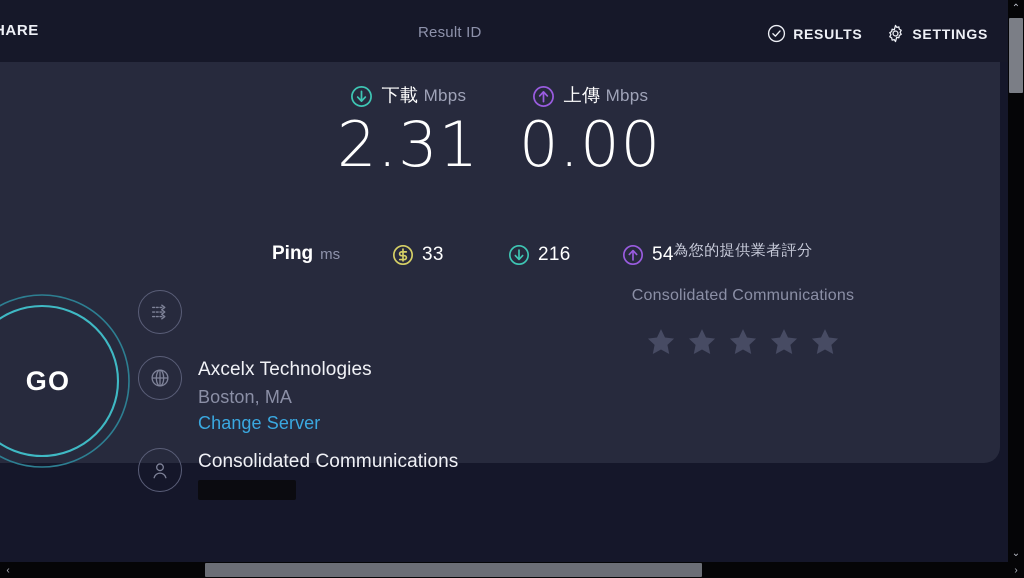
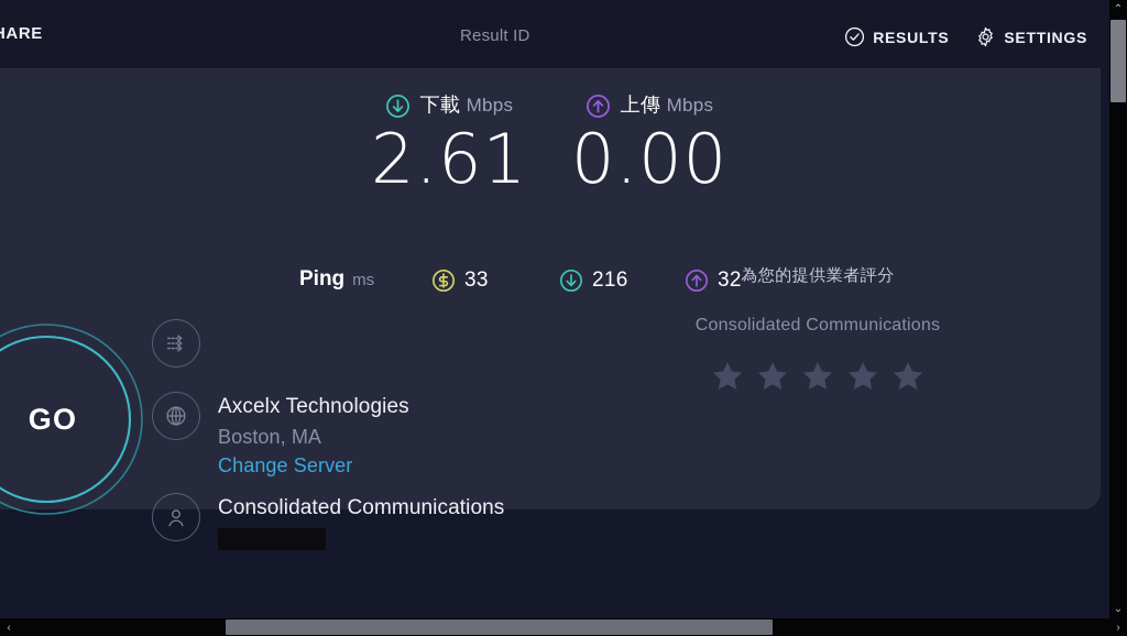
  ARE
  Result ID
  RESULTS
  SETTINGS
  下載 Mbps
- 2.31
+ 2.61
  上傳 Mbps
  0.00
  Ping
  ms
  33
  216
- 54
+ 32
  GO
  Axcelx Technologies
  Boston, MA
  Change Server
  Consolidated Communications
  為您的提供業者評分
  Consolidated Communications
  ⌃
  ⌄
  ‹
  ›
